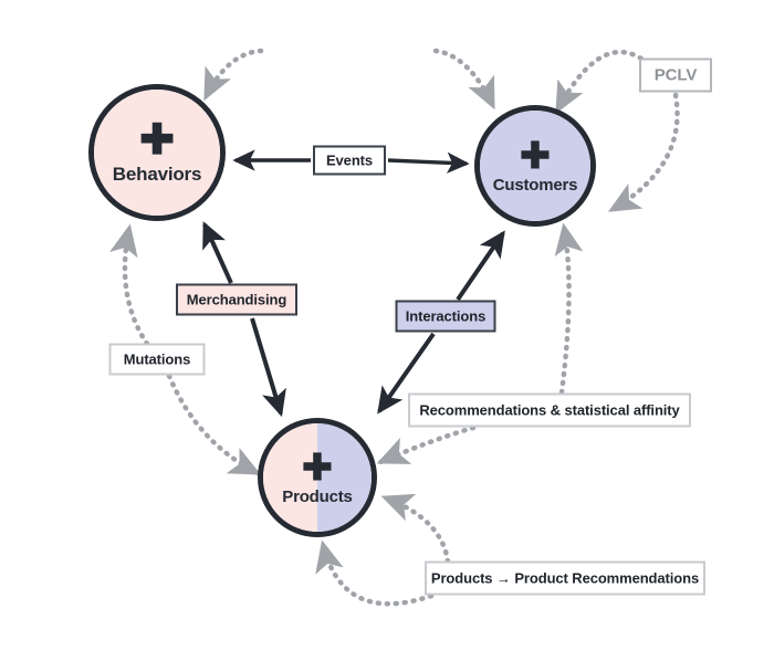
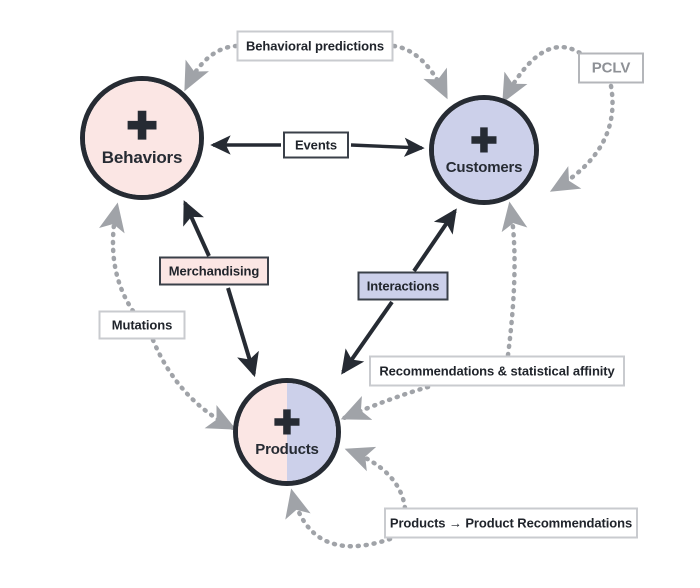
  ✚
  Behaviors
  ✚
  Customers
  ✚
  Products
+ Behavioral predictions
  PCLV
  Events
  Merchandising
  Interactions
  Mutations
  Recommendations & statistical affinity
  Products → Product Recommendations
